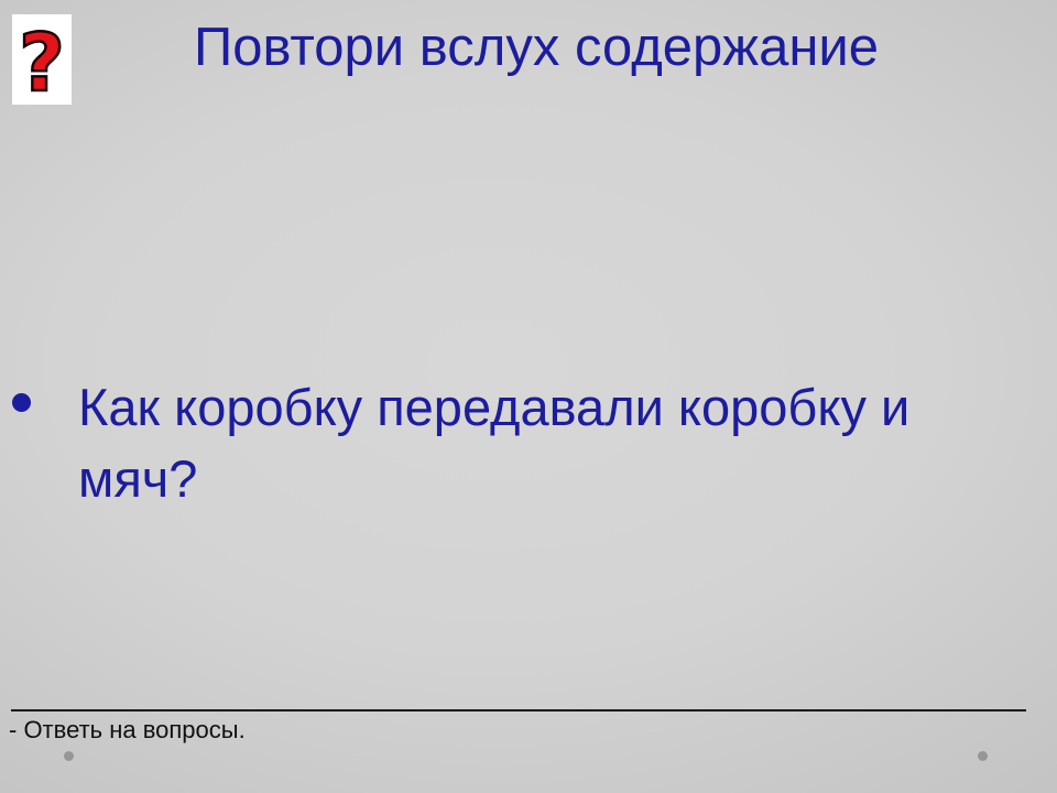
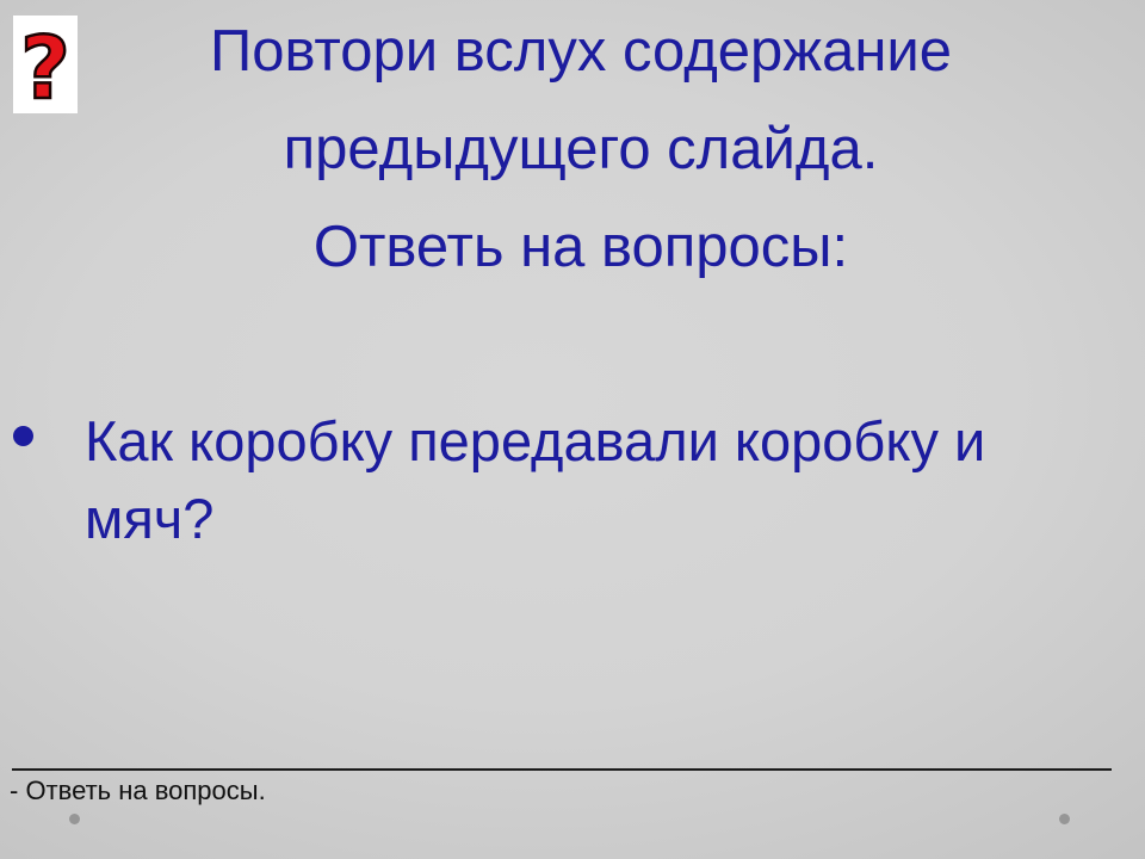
  ?
  Повтори вслух содержание
+ предыдущего слайда.
+ Ответь на вопросы:
  Как коробку передавали коробку и
  мяч?
  - Ответь на вопросы.
